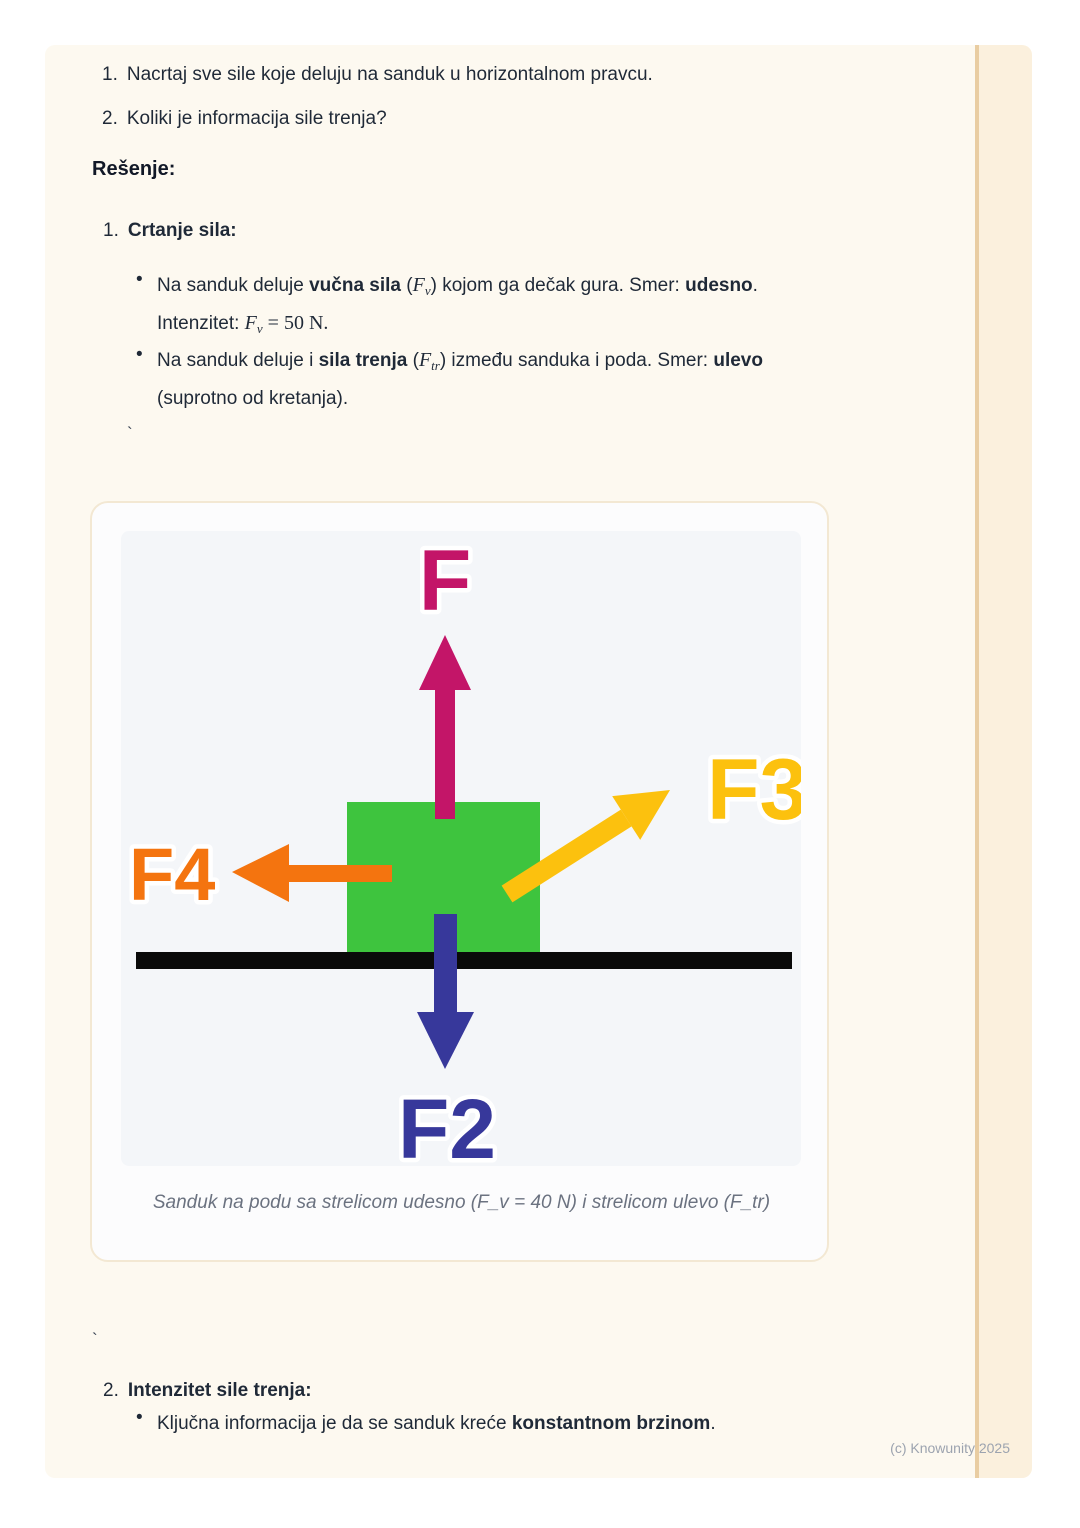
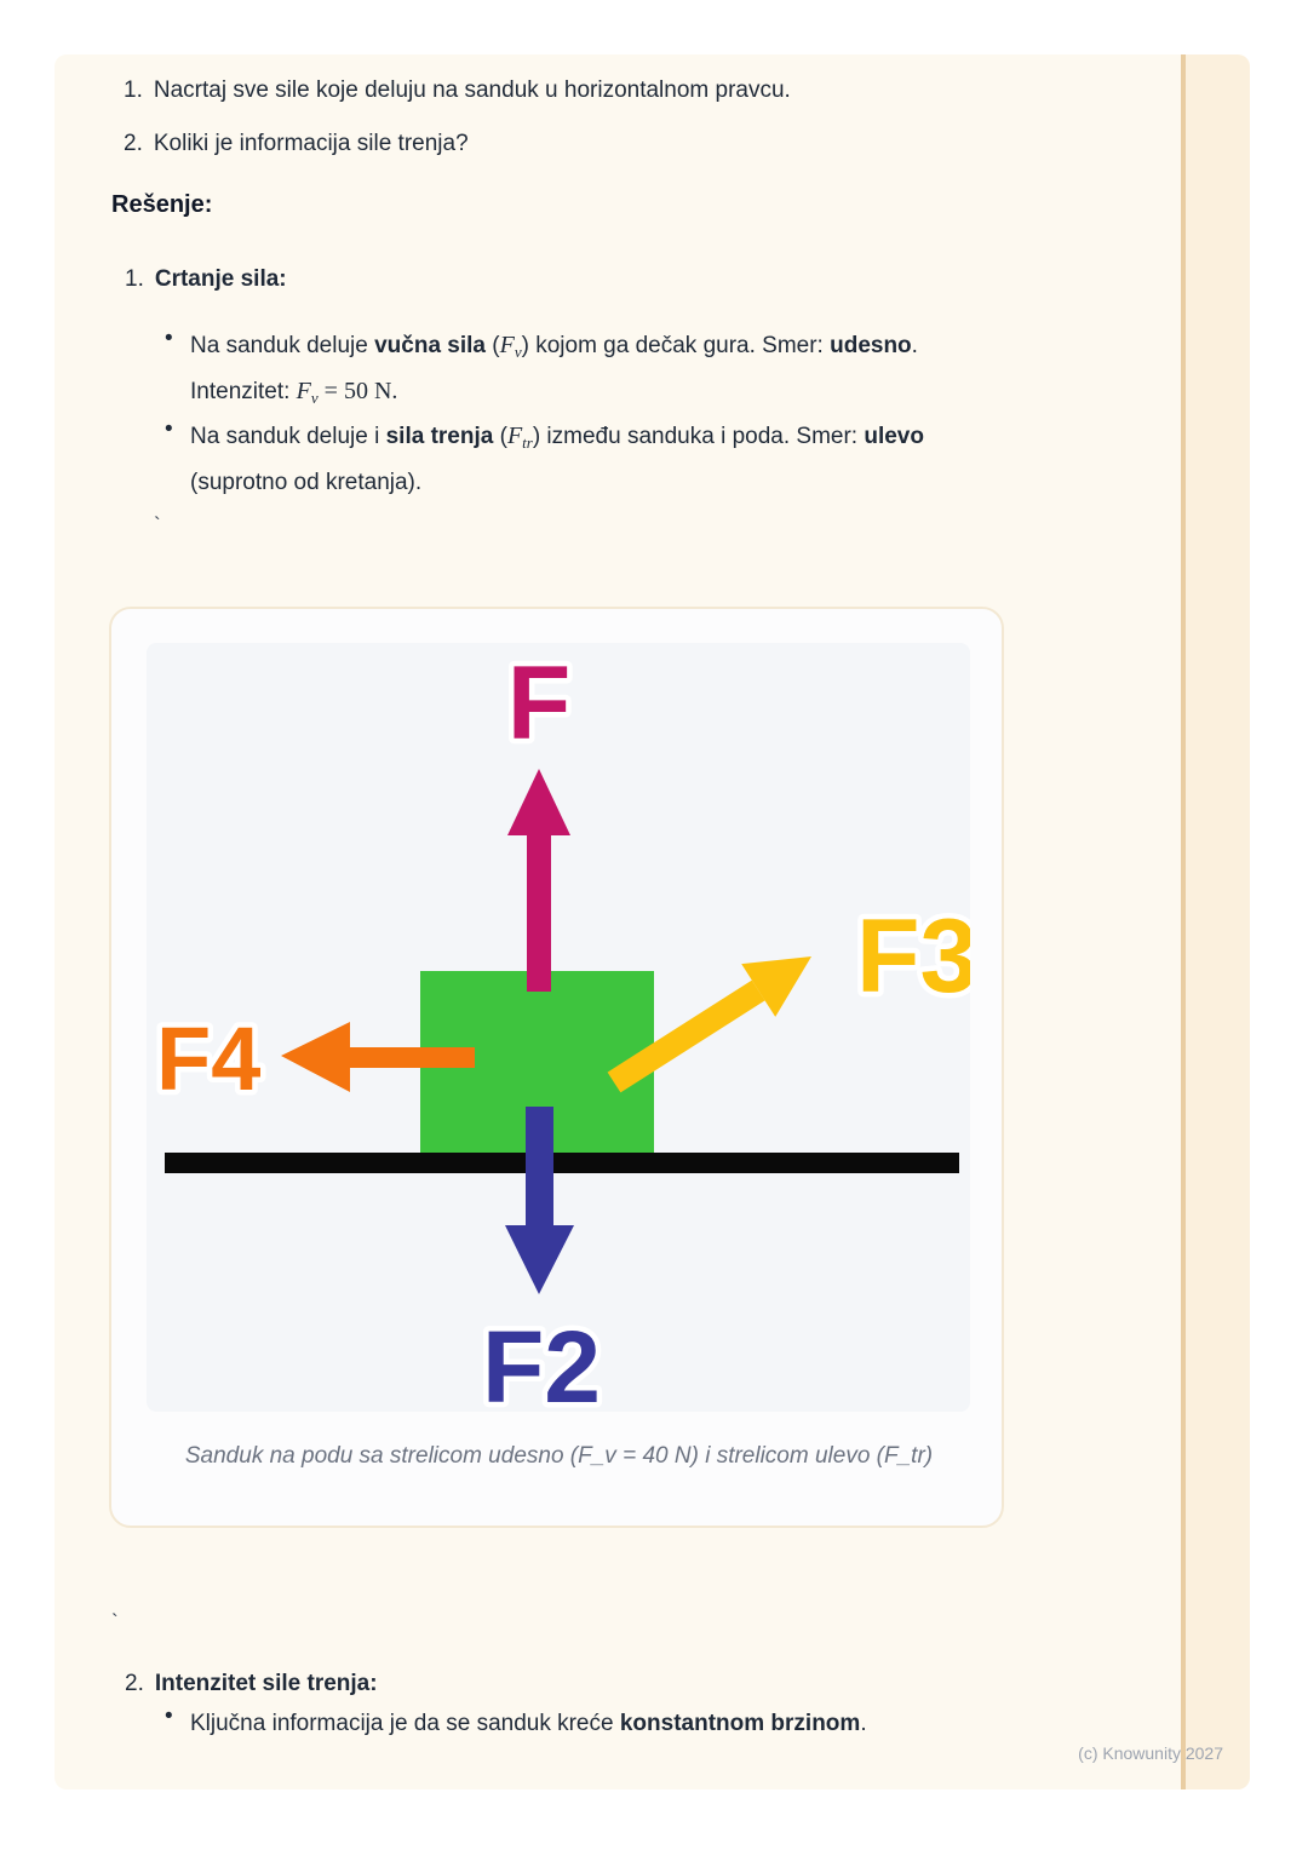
  1. Nacrtaj sve sile koje deluju na sanduk u horizontalnom pravcu.
  2. Koliki je informacija sile trenja?
  Rešenje:
  1. Crtanje sila:
  •
  Na sanduk deluje vučna sila (Fv) kojom ga dečak gura. Smer: udesno.
  Intenzitet: Fv = 50 N.
  •
  Na sanduk deluje i sila trenja (Ftr) između sanduka i poda. Smer: ulevo
  (suprotno od kretanja).
  `
  F
  F3
  F4
  F2
  Sanduk na podu sa strelicom udesno (F_v = 40 N) i strelicom ulevo (F_tr)
  `
  2. Intenzitet sile trenja:
  •
  Ključna informacija je da se sanduk kreće konstantnom brzinom.
- (c) Knowunity 2025
+ (c) Knowunity 2027
